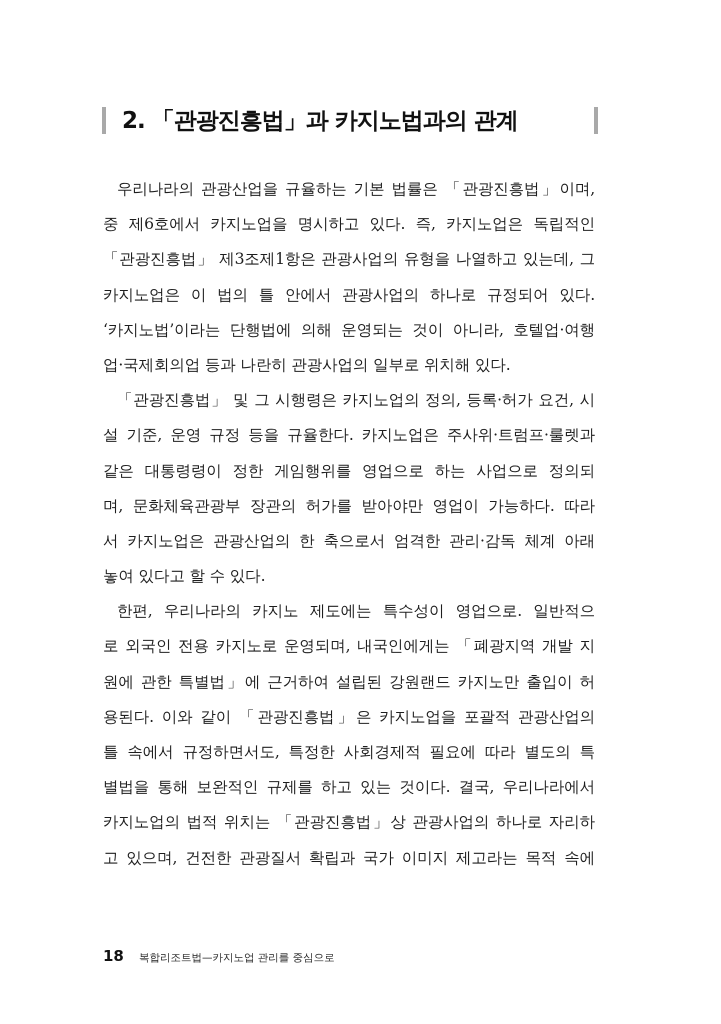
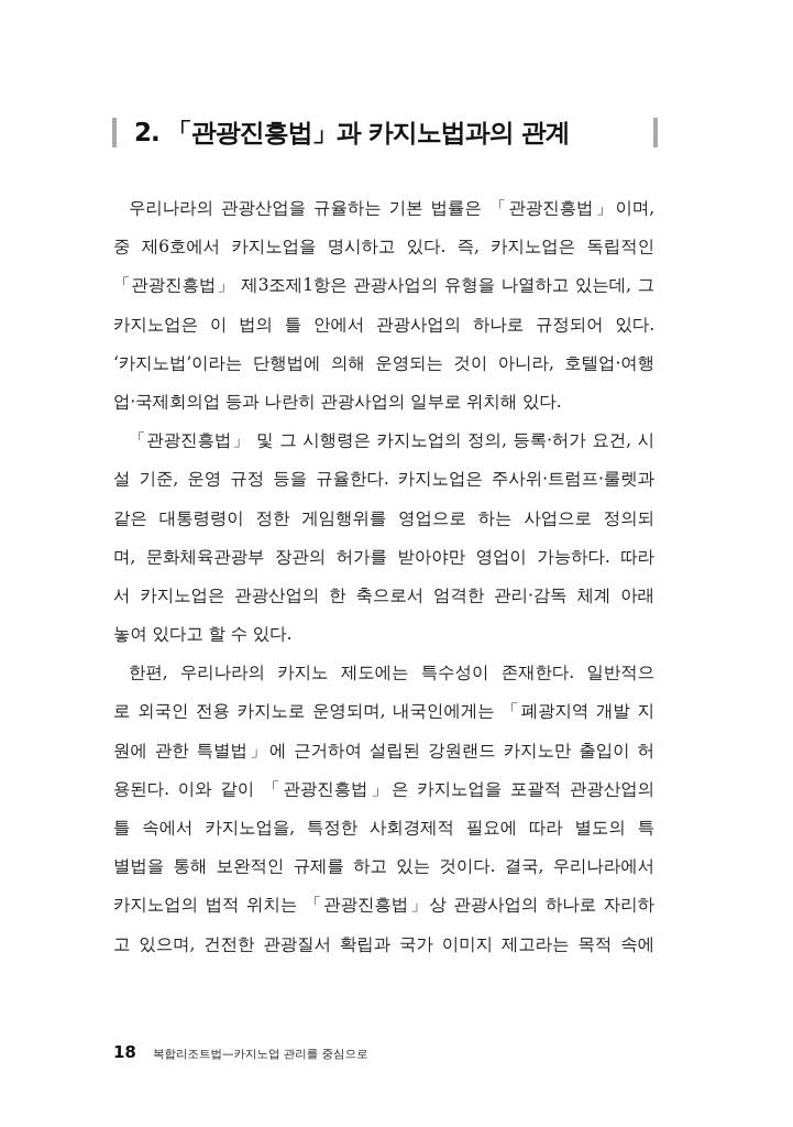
  2. 「관광진흥법」과 카지노법과의 관계
  우리나라의 관광산업을 규율하는 기본 법률은 「관광진흥법」이며,
  중 제6호에서 카지노업을 명시하고 있다. 즉, 카지노업은 독립적인
  「관광진흥법」 제3조제1항은 관광사업의 유형을 나열하고 있는데, 그
  카지노업은 이 법의 틀 안에서 관광사업의 하나로 규정되어 있다.
  ‘카지노법’이라는 단행법에 의해 운영되는 것이 아니라, 호텔업·여행
  업·국제회의업 등과 나란히 관광사업의 일부로 위치해 있다.
  「관광진흥법」 및 그 시행령은 카지노업의 정의, 등록·허가 요건, 시
  설 기준, 운영 규정 등을 규율한다. 카지노업은 주사위·트럼프·룰렛과
  같은 대통령령이 정한 게임행위를 영업으로 하는 사업으로 정의되
  며, 문화체육관광부 장관의 허가를 받아야만 영업이 가능하다. 따라
  서 카지노업은 관광산업의 한 축으로서 엄격한 관리·감독 체계 아래
  놓여 있다고 할 수 있다.
- 한편, 우리나라의 카지노 제도에는 특수성이 영업으로. 일반적으
+ 한편, 우리나라의 카지노 제도에는 특수성이 존재한다. 일반적으
  로 외국인 전용 카지노로 운영되며, 내국인에게는 「폐광지역 개발 지
  원에 관한 특별법」에 근거하여 설립된 강원랜드 카지노만 출입이 허
  용된다. 이와 같이 「관광진흥법」은 카지노업을 포괄적 관광산업의
- 틀 속에서 규정하면서도, 특정한 사회경제적 필요에 따라 별도의 특
+ 틀 속에서 카지노업을, 특정한 사회경제적 필요에 따라 별도의 특
  별법을 통해 보완적인 규제를 하고 있는 것이다. 결국, 우리나라에서
  카지노업의 법적 위치는 「관광진흥법」상 관광사업의 하나로 자리하
  고 있으며, 건전한 관광질서 확립과 국가 이미지 제고라는 목적 속에
  18 복합리조트법—카지노업 관리를 중심으로
